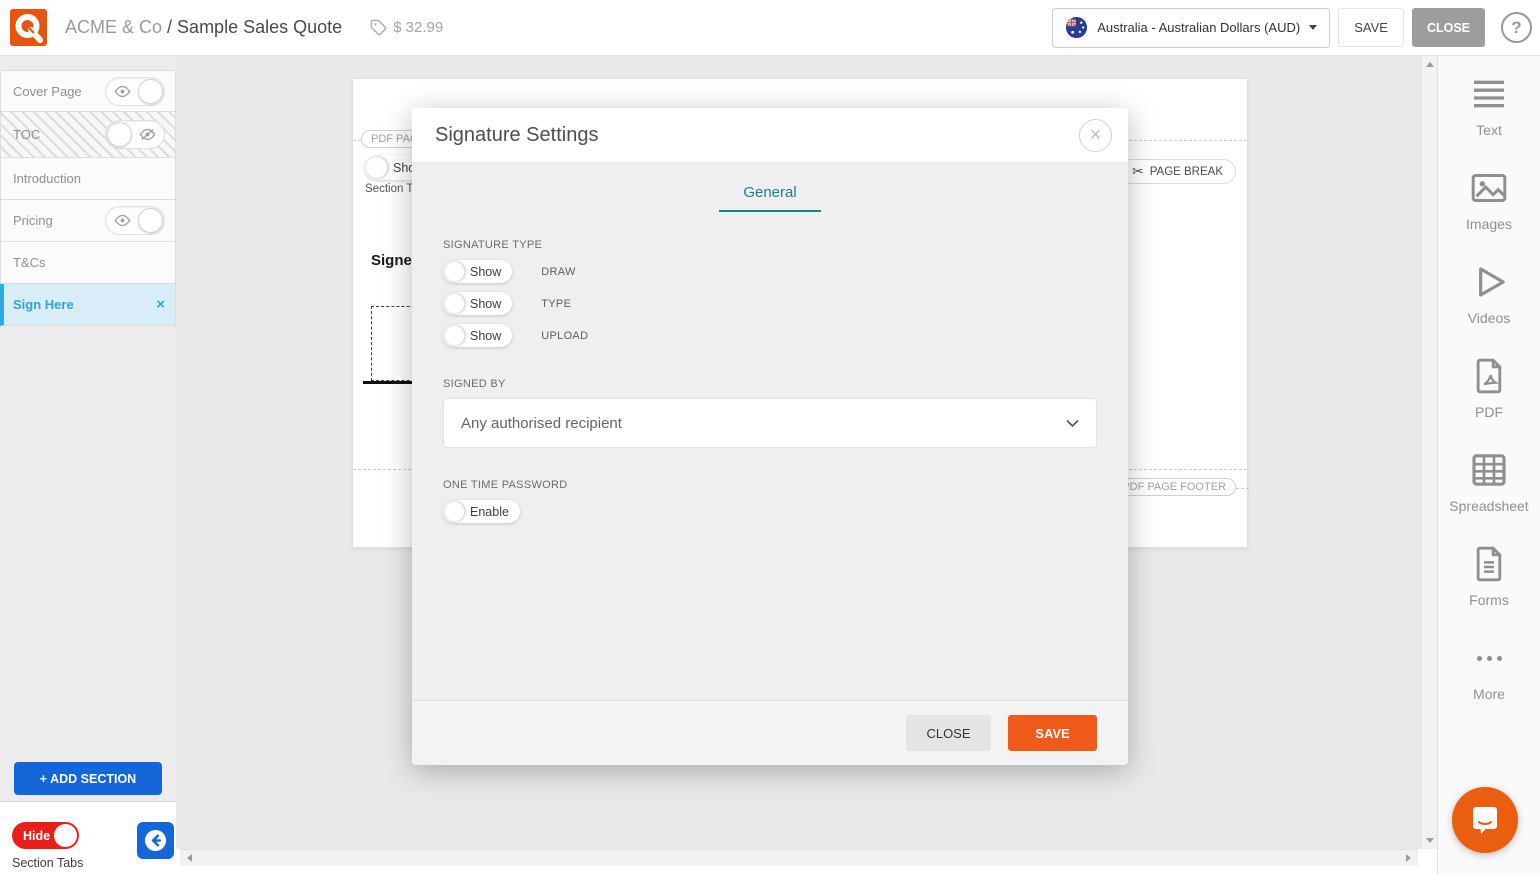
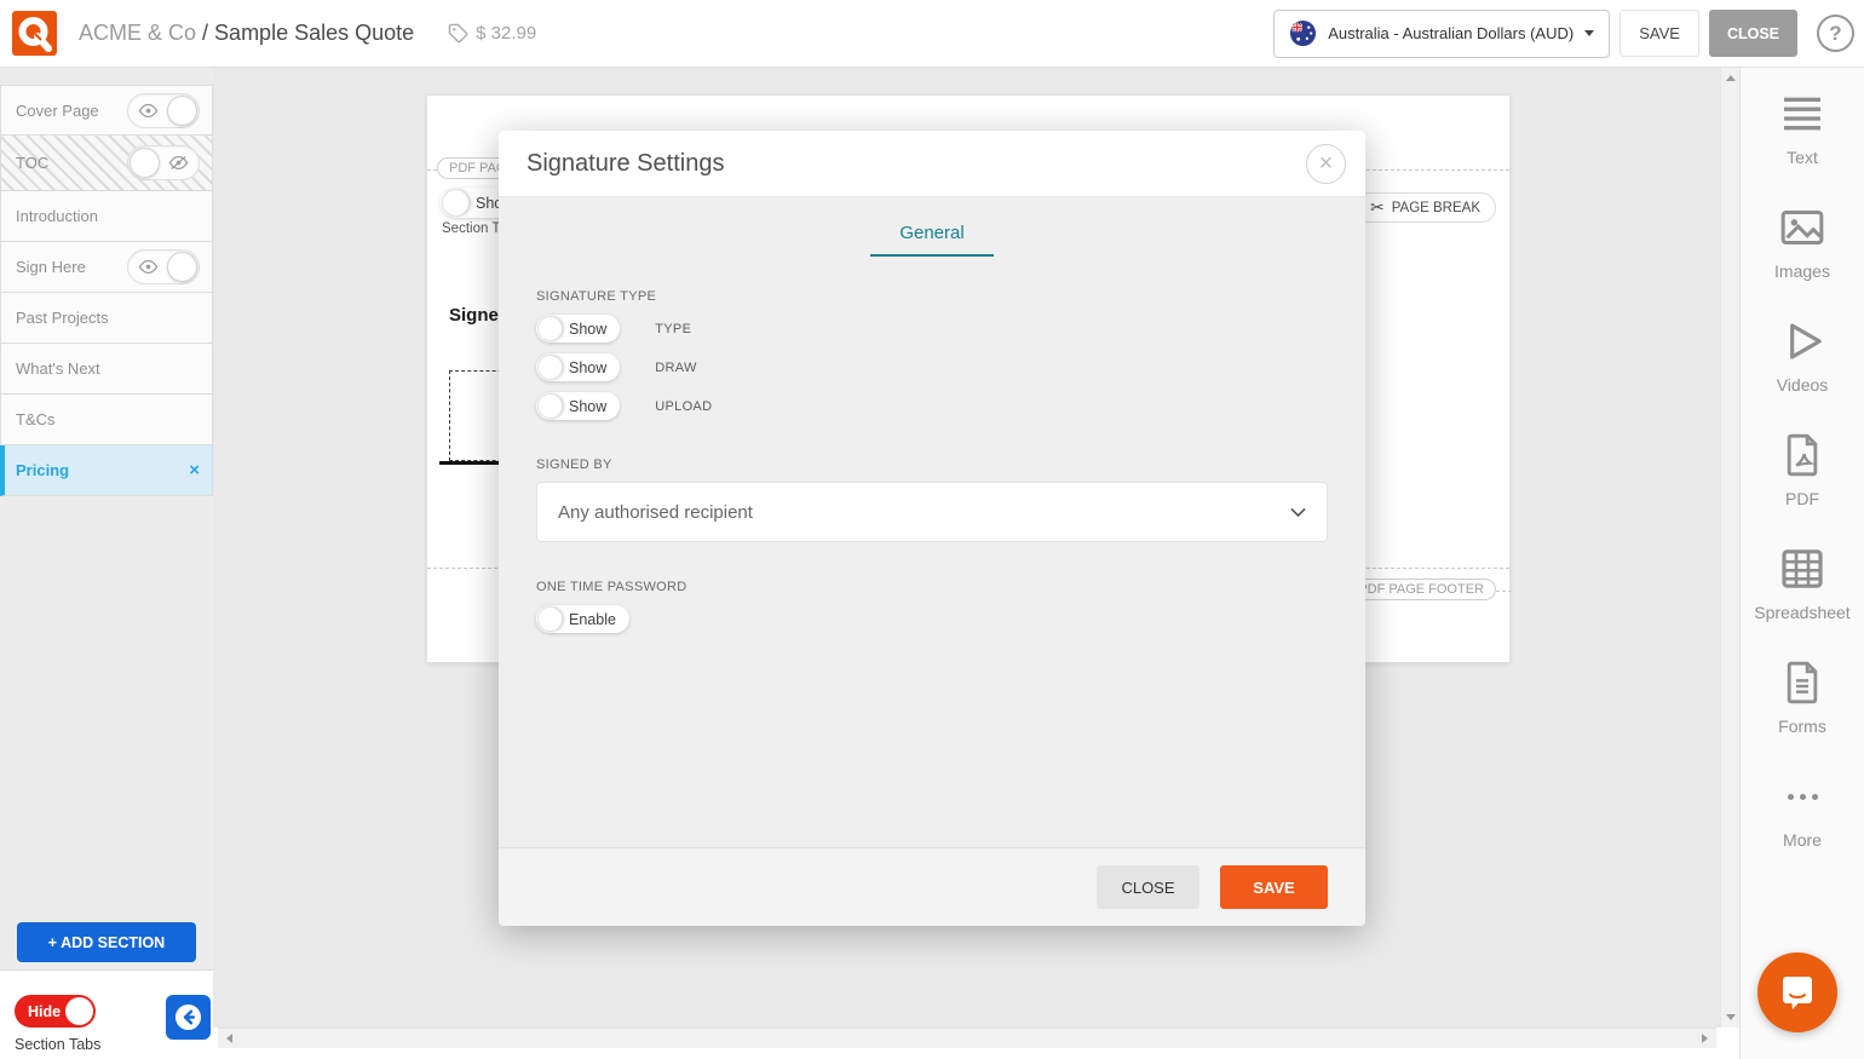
  ACME & Co / Sample Sales Quote
  $ 32.99
  Australia - Australian Dollars (AUD)
  SAVE
  CLOSE
  ?
  ✂
  PAGE BREAK
  Signe
  DF PAGE FOOTER
  Cover Page
  TOC
  Introduction
- Pricing
+ Sign Here
+ Past Projects
+ What's Next
  T&Cs
- Sign Here
+ Pricing
  ×
  + ADD SECTION
  Hide
  Section Tabs
  Signature Settings
  ×
  General
  SIGNATURE TYPE
  Show
- DRAW
+ TYPE
  Show
- TYPE
+ DRAW
  Show
  UPLOAD
  SIGNED BY
  Any authorised recipient
  ONE TIME PASSWORD
  Enable
  CLOSE
  SAVE
  Text
  Images
  Videos
  PDF
  Spreadsheet
  Forms
  More
